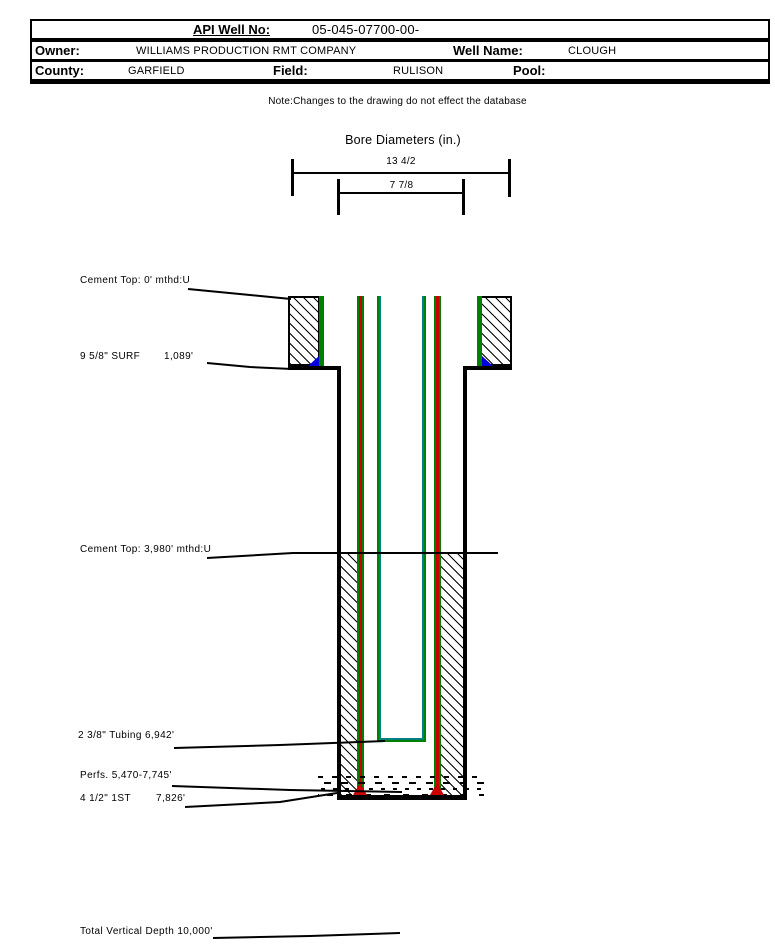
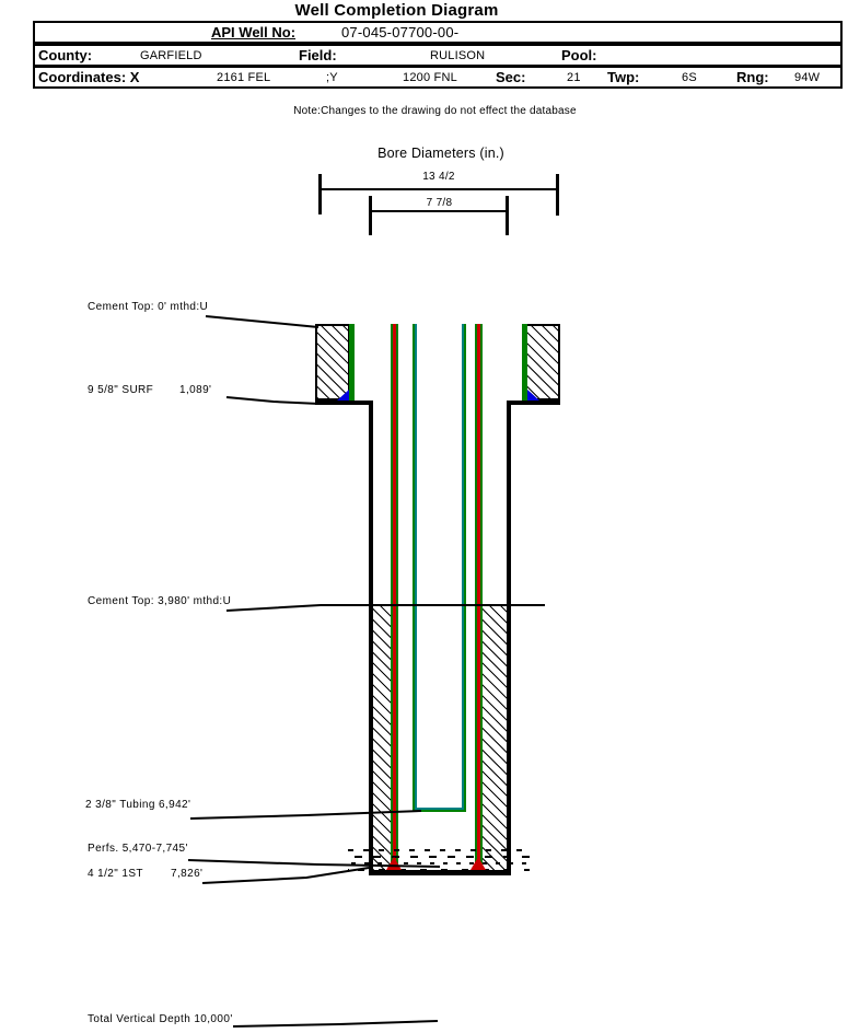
+ Well Completion Diagram
  API Well No:
- 05-045-07700-00-
+ 07-045-07700-00-
- Owner:
- WILLIAMS PRODUCTION RMT COMPANY
- Well Name:
- CLOUGH
  County:
  GARFIELD
  Field:
  RULISON
  Pool:
+ Coordinates: X
+ 2161 FEL
+ ;Y
+ 1200 FNL
+ Sec:
+ 21
+ Twp:
+ 6S
+ Rng:
+ 94W
  Note:Changes to the drawing do not effect the database
  Bore Diameters (in.)
  13 4/2
  7 7/8
  Cement Top: 0' mthd:U
  9 5/8" SURF
  1,089'
  Cement Top: 3,980' mthd:U
  2 3/8" Tubing 6,942'
  Perfs. 5,470-7,745'
  4 1/2" 1ST
  7,826'
  Total Vertical Depth 10,000'
